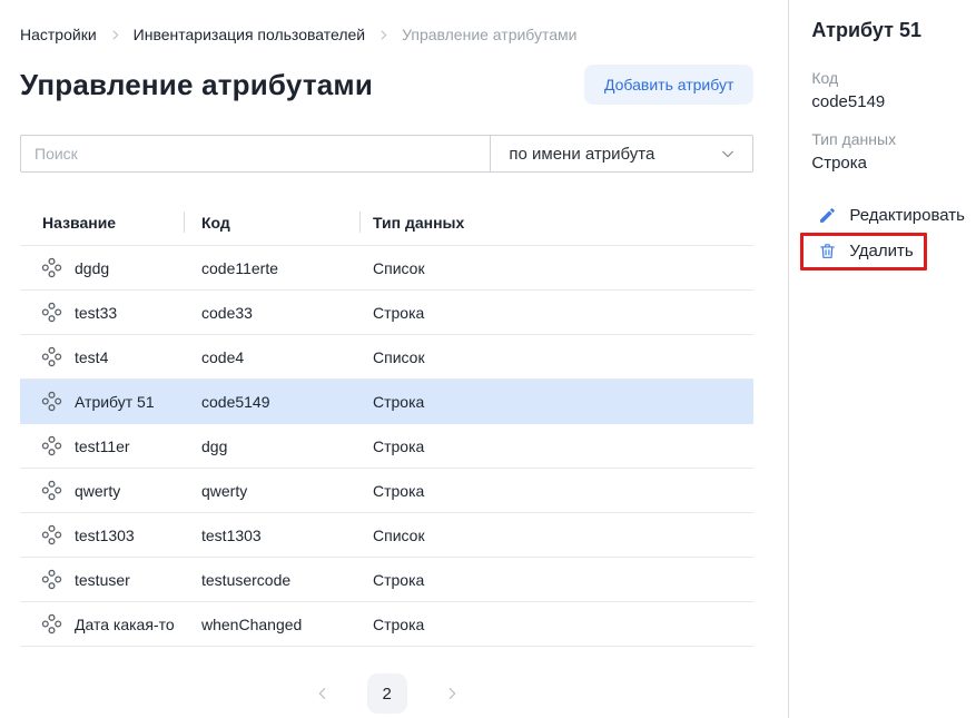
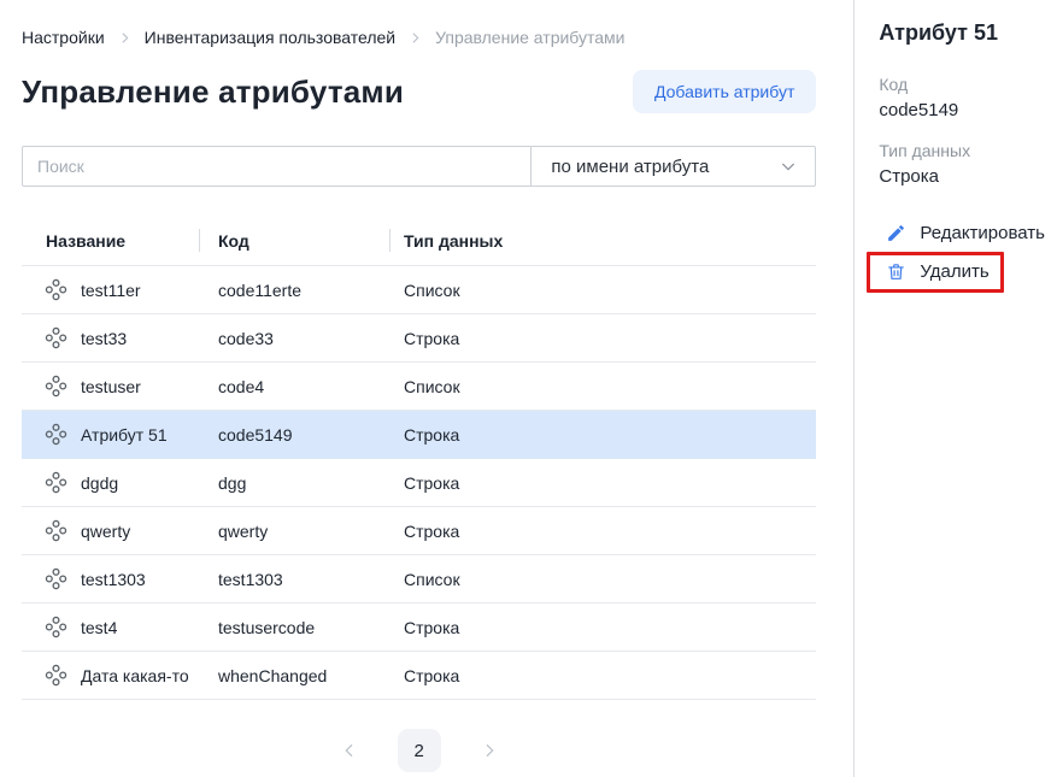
  Настройки
  Инвентаризация пользователей
  Управление атрибутами
  Управление атрибутами
  Добавить атрибут
  Поиск
  по имени атрибута
  Название	Код	Тип данных
- dgdg	code11erte	Список
+ test11er	code11erte	Список
  test33	code33	Строка
- test4	code4	Список
+ testuser	code4	Список
  Атрибут 51	code5149	Строка
- test11er	dgg	Строка
+ dgdg	dgg	Строка
  qwerty	qwerty	Строка
  test1303	test1303	Список
- testuser	testusercode	Строка
+ test4	testusercode	Строка
  Дата какая-то	whenChanged	Строка
  2
  Атрибут 51
  Код
  code5149
  Тип данных
  Строка
  Редактировать
  Удалить
